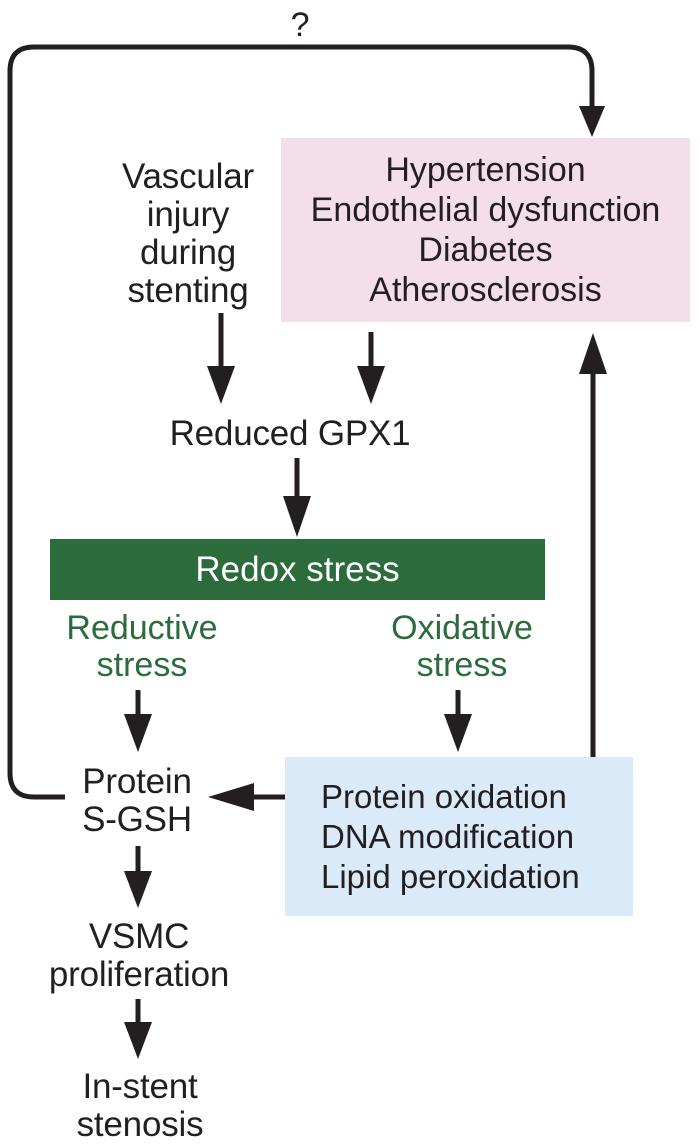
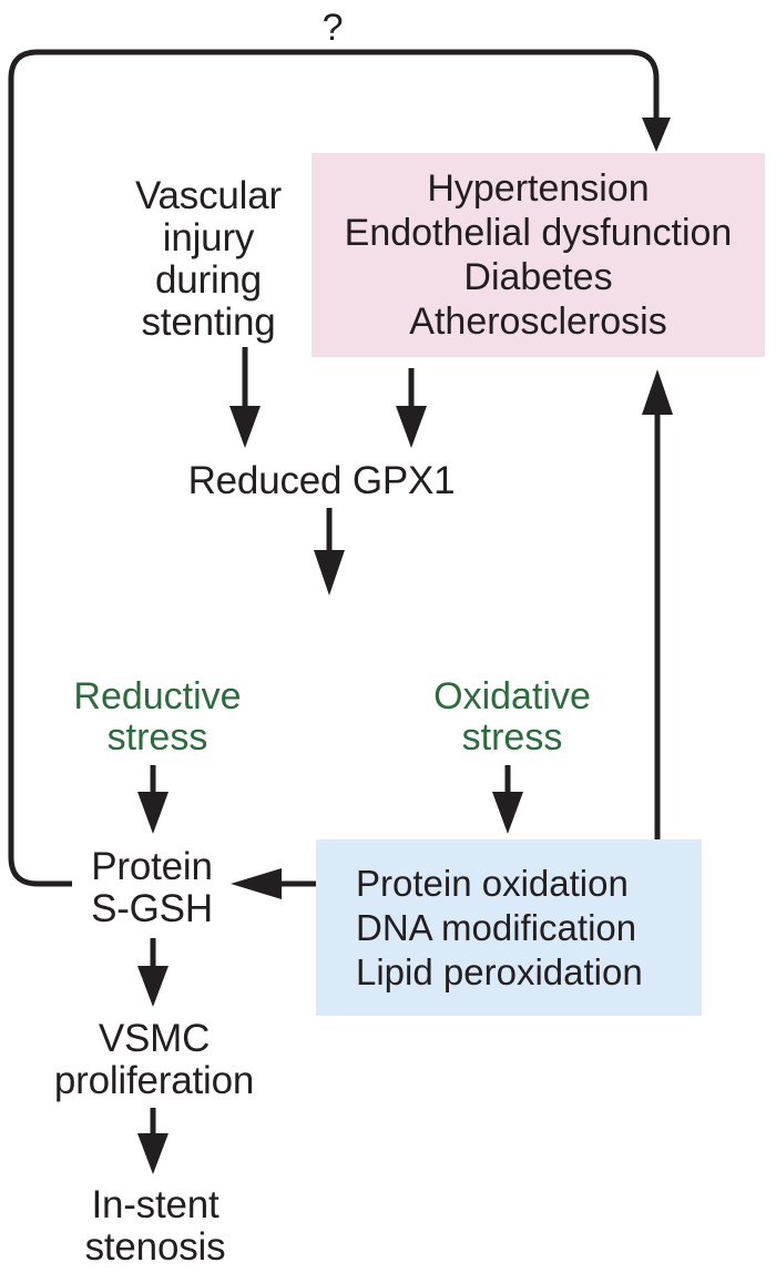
  ?
  Vascular
  injury
  during
  stenting
  Hypertension
  Endothelial dysfunction
  Diabetes
  Atherosclerosis
  Reduced GPX1
- Redox stress
  Reductive
  stress
  Oxidative
  stress
  Protein
  S-GSH
  Protein oxidation
  DNA modification
  Lipid peroxidation
  VSMC
  proliferation
  In-stent
  stenosis
